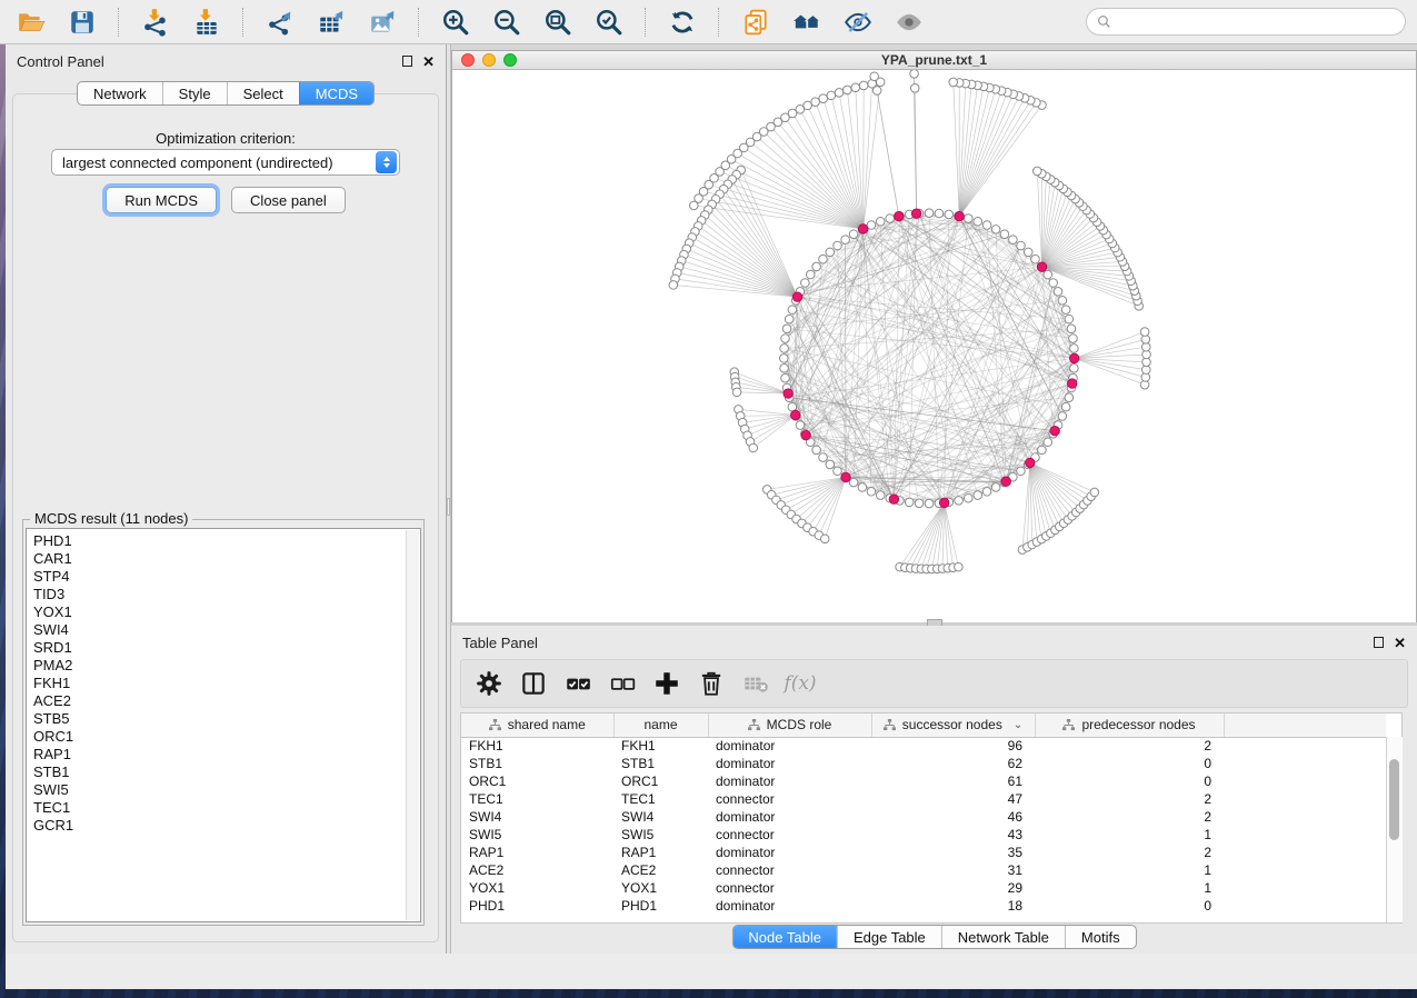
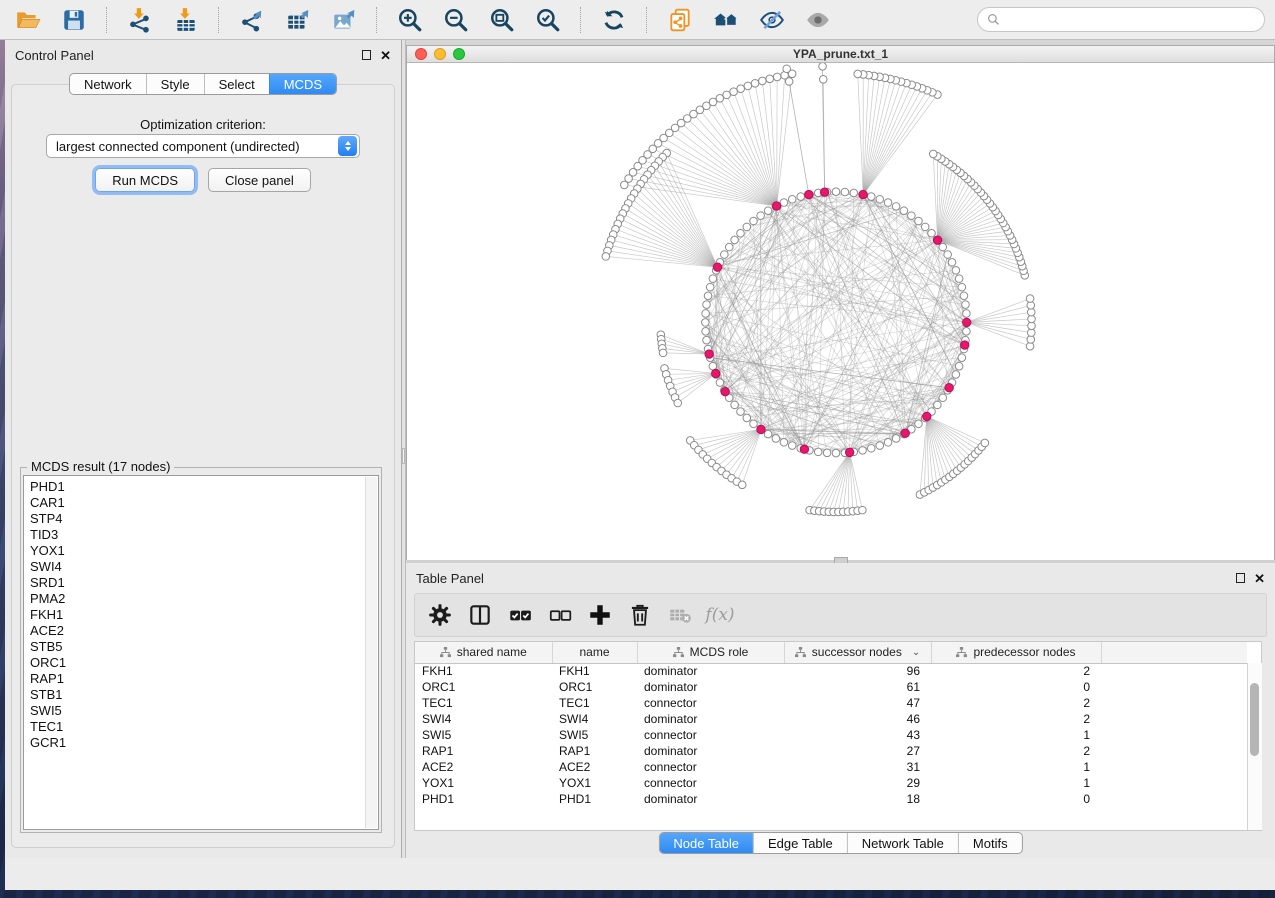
  Control Panel
  ✕
  Network
  Style
  Select
  MCDS
  Optimization criterion:
  largest connected component (undirected)
  Run MCDS
  Close panel
- MCDS result (11 nodes)
+ MCDS result (17 nodes)
  PHD1
  CAR1
  STP4
  TID3
  YOX1
  SWI4
  SRD1
  PMA2
  FKH1
  ACE2
  STB5
  ORC1
  RAP1
  STB1
  SWI5
  TEC1
  GCR1
  YPA_prune.txt_1
  Table Panel
  ✕
  f(x)
  shared name	name	MCDS role	successor nodes ⌄	predecessor nodes
  FKH1	FKH1	dominator	96	2
- STB1	STB1	dominator	62	0
  ORC1	ORC1	dominator	61	0
  TEC1	TEC1	connector	47	2
  SWI4	SWI4	dominator	46	2
  SWI5	SWI5	connector	43	1
- RAP1	RAP1	dominator	35	2
+ RAP1	RAP1	dominator	27	2
  ACE2	ACE2	connector	31	1
  YOX1	YOX1	connector	29	1
  PHD1	PHD1	dominator	18	0
  Node Table
  Edge Table
  Network Table
  Motifs
